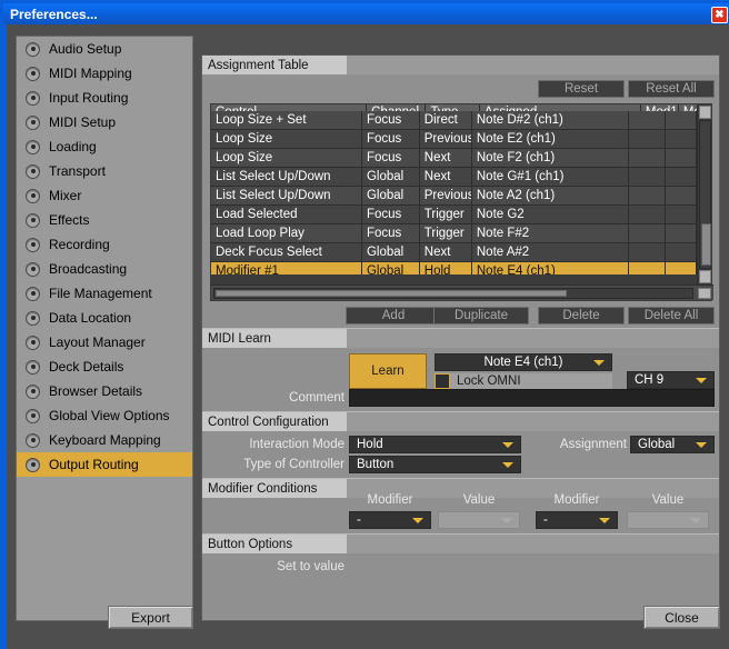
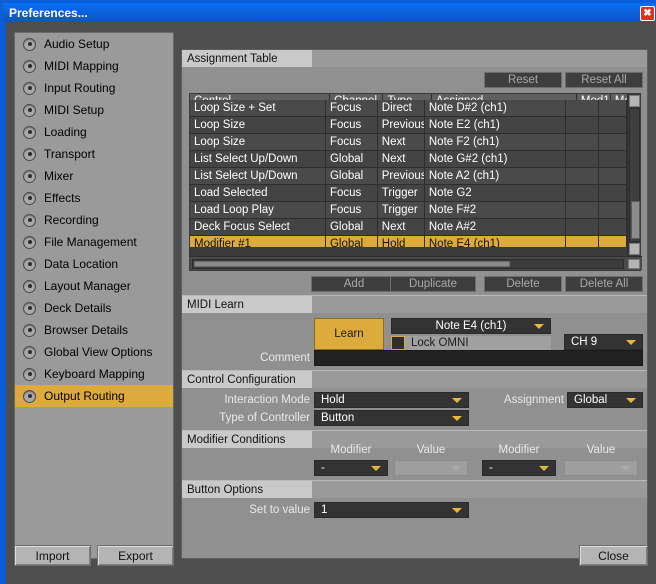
  Preferences...
  ✖
  Audio Setup
  MIDI Mapping
  Input Routing
  MIDI Setup
  Loading
  Transport
  Mixer
  Effects
  Recording
- Broadcasting
  File Management
  Data Location
  Layout Manager
  Deck Details
  Browser Details
  Global View Options
  Keyboard Mapping
  Output Routing
  Assignment Table
  Reset
  Reset All
  Loop Size + Set
  Focus
  Direct
  Note D#2 (ch1)
  Loop Size
  Focus
  Previous
  Note E2 (ch1)
  Loop Size
  Focus
  Next
  Note F2 (ch1)
  List Select Up/Down
  Global
  Next
- Note G#1 (ch1)
+ Note G#2 (ch1)
  List Select Up/Down
  Global
  Previous
  Note A2 (ch1)
  Load Selected
  Focus
  Trigger
  Note G2
  Load Loop Play
  Focus
  Trigger
  Note F#2
  Deck Focus Select
  Global
  Next
  Note A#2
  Modifier #1
  Global
  Hold
  Note E4 (ch1)
  Add
  Duplicate
  Delete
  Delete All
  MIDI Learn
  Learn
  Note E4 (ch1)
  Lock OMNI
  CH 9
  Comment
  Control Configuration
  Interaction Mode
  Hold
  Assignment
  Global
  Type of Controller
  Button
  Modifier Conditions
  Modifier
  Value
  Modifier
  Value
  -
  -
  Button Options
  Set to value
+ 1
+ Import
  Export
  Close
